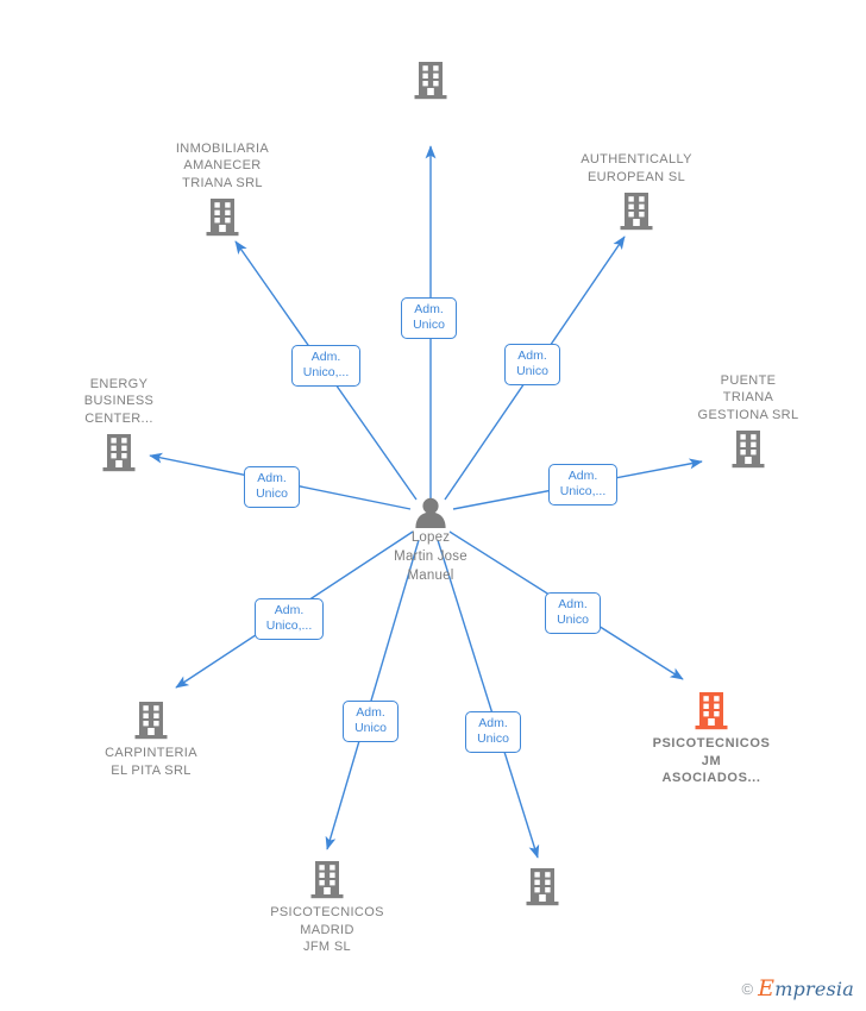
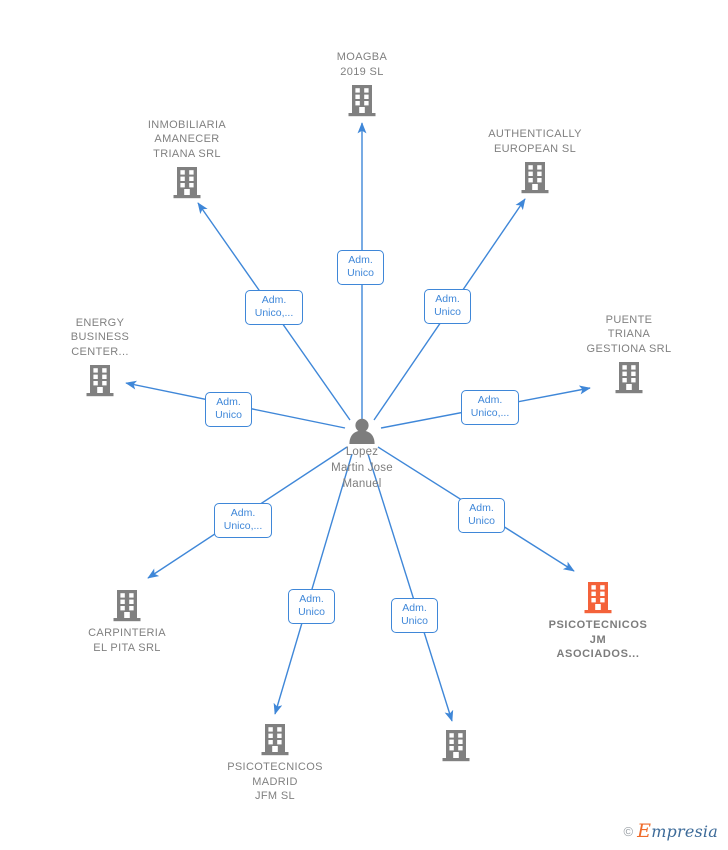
+ MOAGBA
+ 2019 SL
  INMOBILIARIA
  AMANECER
  TRIANA SRL
  AUTHENTICALLY
  EUROPEAN SL
  ENERGY
  BUSINESS
  CENTER...
  PUENTE
  TRIANA
  GESTIONA SRL
  CARPINTERIA
  EL PITA SRL
  PSICOTECNICOS
  JM
  ASOCIADOS...
  PSICOTECNICOS
  MADRID
  JFM SL
  Adm.
  Unico
  Adm.
  Unico,...
  Adm.
  Unico
  Adm.
  Unico
  Adm.
  Unico,...
  Adm.
  Unico,...
  Adm.
  Unico
  Adm.
  Unico
  Adm.
  Unico
  Lopez
  Martin Jose
  Manuel
  ©
  Empresia
